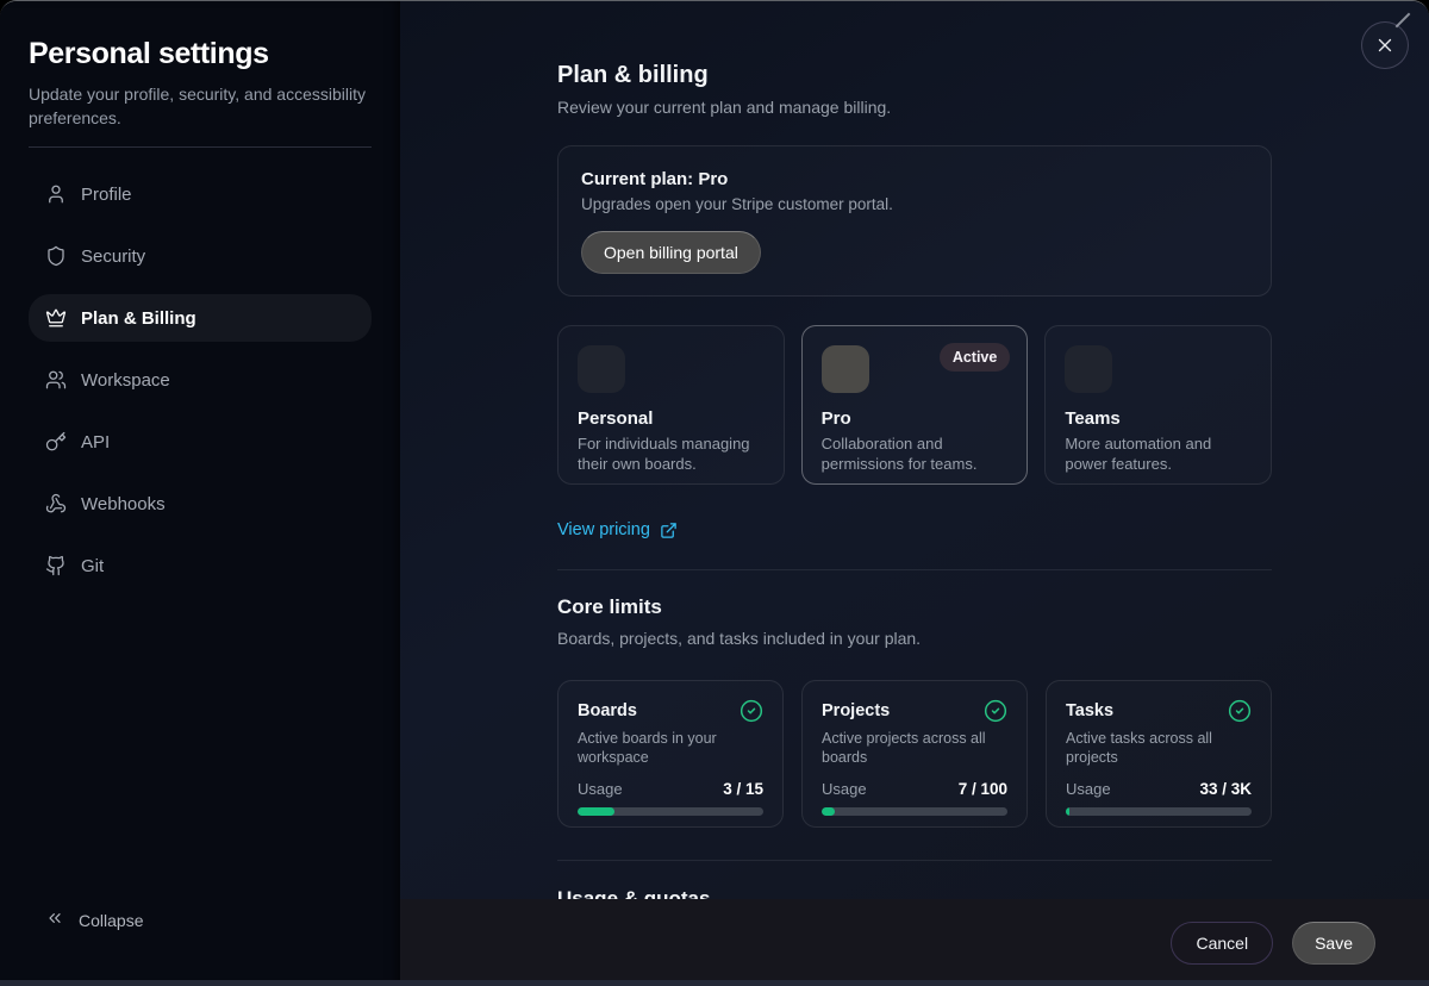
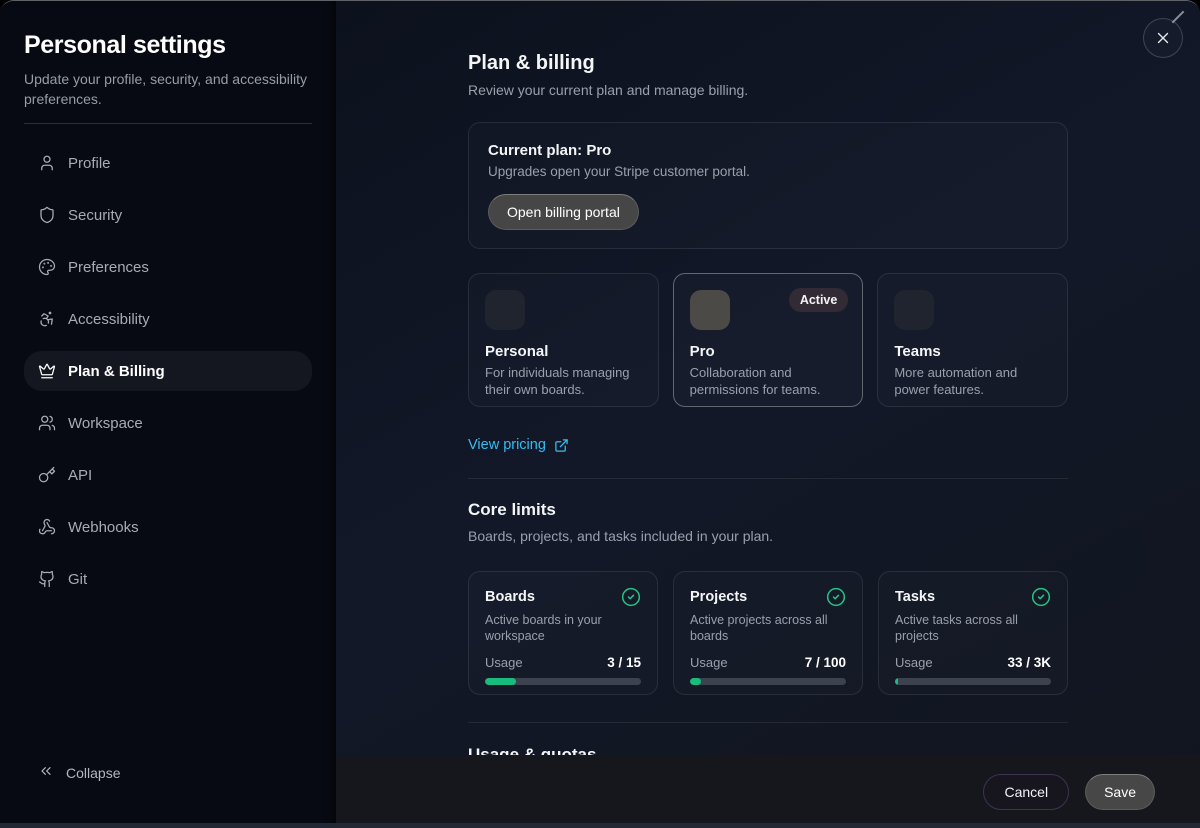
  Personal settings
  Update your profile, security, and accessibility preferences.
  Profile
  Security
+ Preferences
+ Accessibility
  Plan & Billing
  Workspace
  API
  Webhooks
  Git
  Collapse
  Plan & billing
  Review your current plan and manage billing.
  Current plan: Pro
  Upgrades open your Stripe customer portal.
  Open billing portal
  Personal
  For individuals managing their own boards.
  Active
  Pro
  Collaboration and permissions for teams.
  Teams
  More automation and power features.
  View pricing
  Core limits
  Boards, projects, and tasks included in your plan.
  Boards
  Active boards in your workspace
  Usage
  3 / 15
  Projects
  Active projects across all boards
  Usage
  7 / 100
  Tasks
  Active tasks across all projects
  Usage
  33 / 3K
  Cancel
  Save
